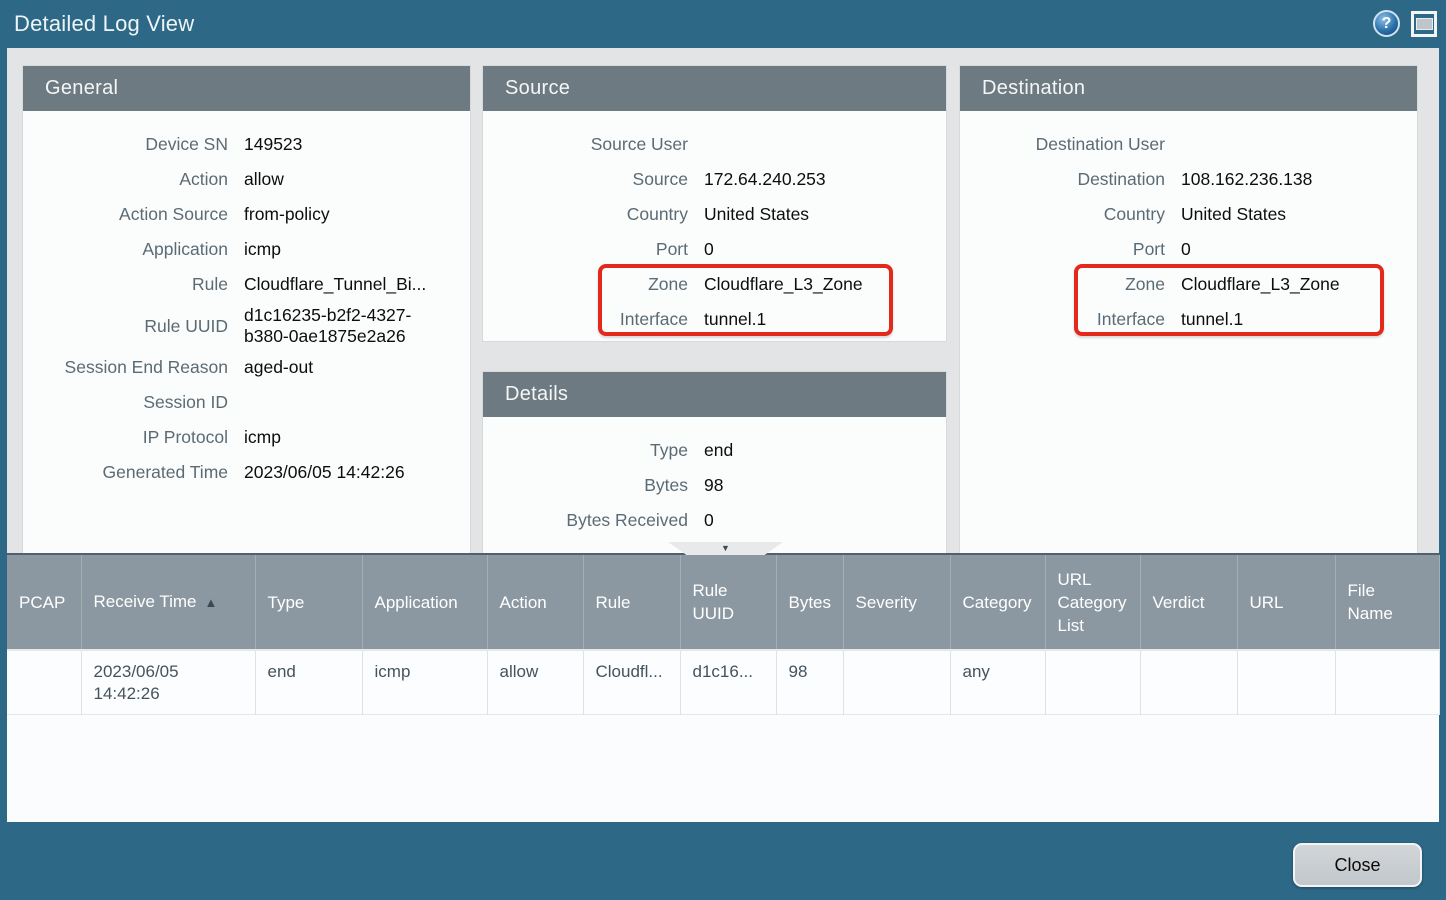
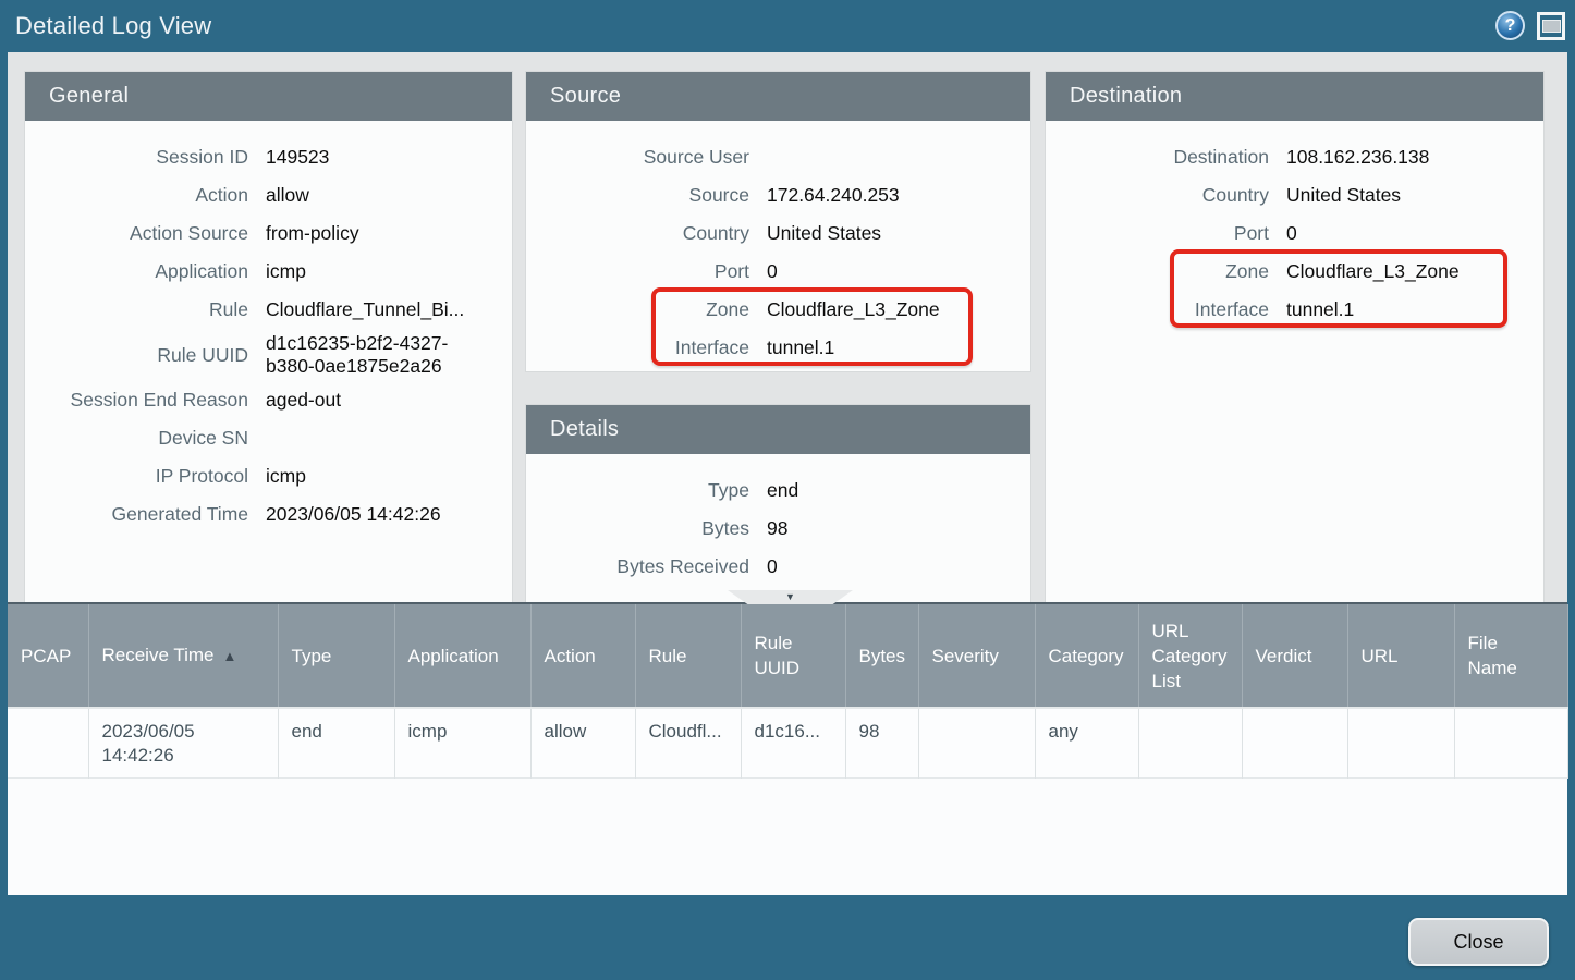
  Detailed Log View
  ?
  General
- Device SN
+ Session ID
  149523
  Action
  allow
  Action Source
  from-policy
  Application
  icmp
  Rule
  Cloudflare_Tunnel_Bi...
  Rule UUID
  d1c16235-b2f2-4327-b380-0ae1875e2a26
  Session End Reason
  aged-out
- Session ID
+ Device SN
  IP Protocol
  icmp
  Generated Time
  2023/06/05 14:42:26
  Source
  Source User
  Source
  172.64.240.253
  Country
  United States
  Port
  0
  Zone
  Cloudflare_L3_Zone
  Interface
  tunnel.1
  Details
  Type
  end
  Bytes
  98
  Bytes Received
  0
  Destination
- Destination User
  Destination
  108.162.236.138
  Country
  United States
  Port
  0
  Zone
  Cloudflare_L3_Zone
  Interface
  tunnel.1
  ▼
  PCAP	Receive Time ▲	Type	Application	Action	Rule	Rule UUID	Bytes	Severity	Category	URL Category List	Verdict	URL	File Name
  	2023/06/05 14:42:26	end	icmp	allow	Cloudfl...	d1c16...	98		any
  Close
